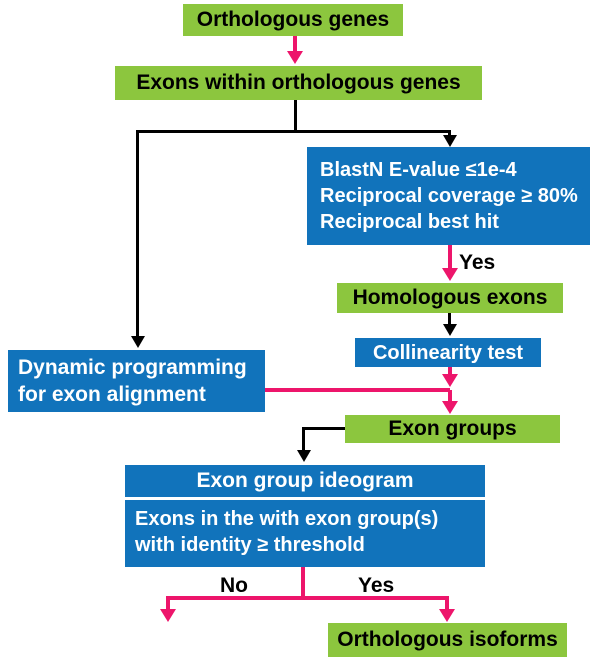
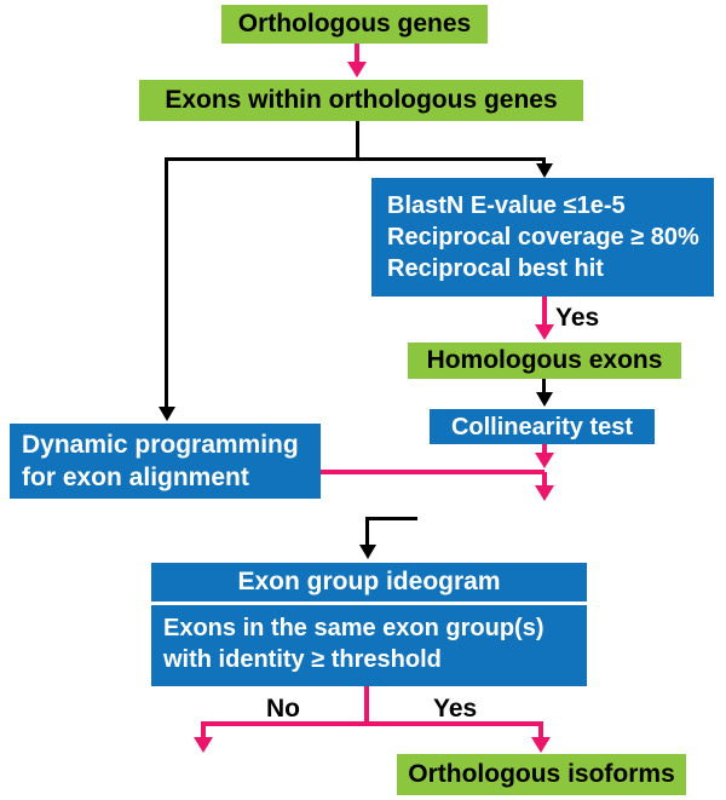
  Orthologous genes
  Exons within orthologous genes
- BlastN E-value ≤1e-4
+ BlastN E-value ≤1e-5
  Reciprocal coverage ≥ 80%
  Reciprocal best hit
  Homologous exons
  Collinearity test
  Dynamic programming
  for exon alignment
- Exon groups
  Exon group ideogram
- Exons in the with exon group(s)
+ Exons in the same exon group(s)
  with identity ≥ threshold
  Orthologous isoforms
  Yes
  No
  Yes
